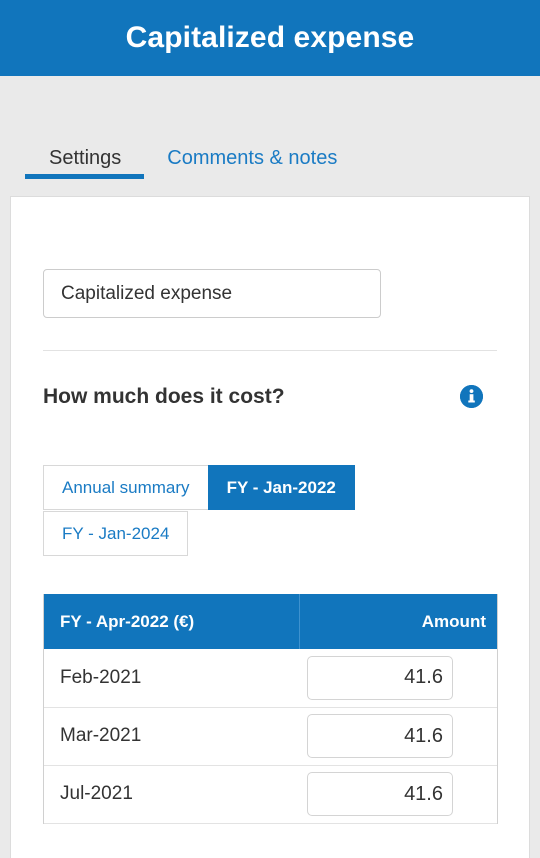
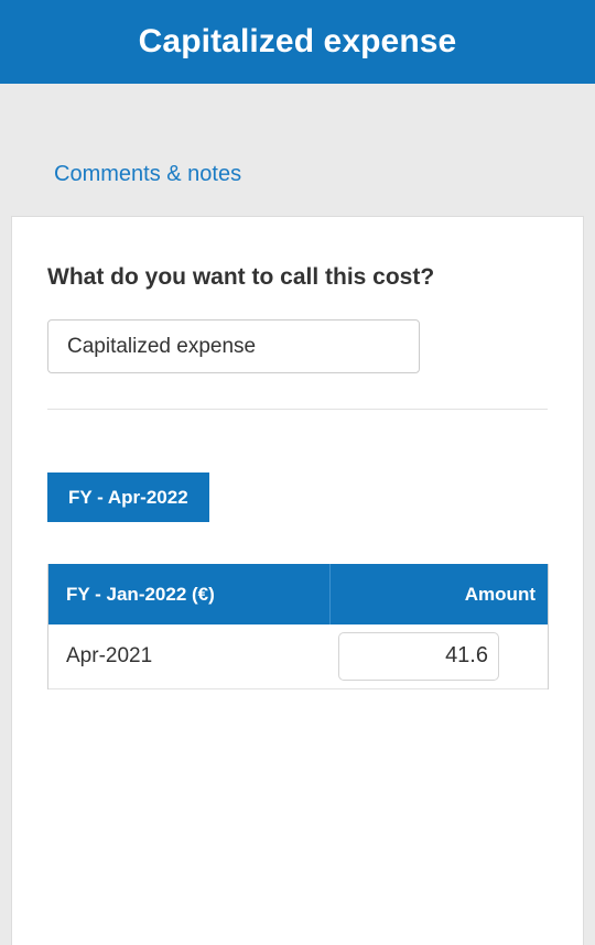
  Capitalized expense
- Settings
  Comments & notes
+ What do you want to call this cost?
  Capitalized expense
- How much does it cost?
- Annual summary
- FY - Jan-2022
+ FY - Apr-2022
- FY - Jan-2024
- FY - Apr-2022 (€)	Amount
+ FY - Jan-2022 (€)	Amount
- Feb-2021	41.6
- Mar-2021	41.6
- Jul-2021	41.6
+ Apr-2021	41.6
